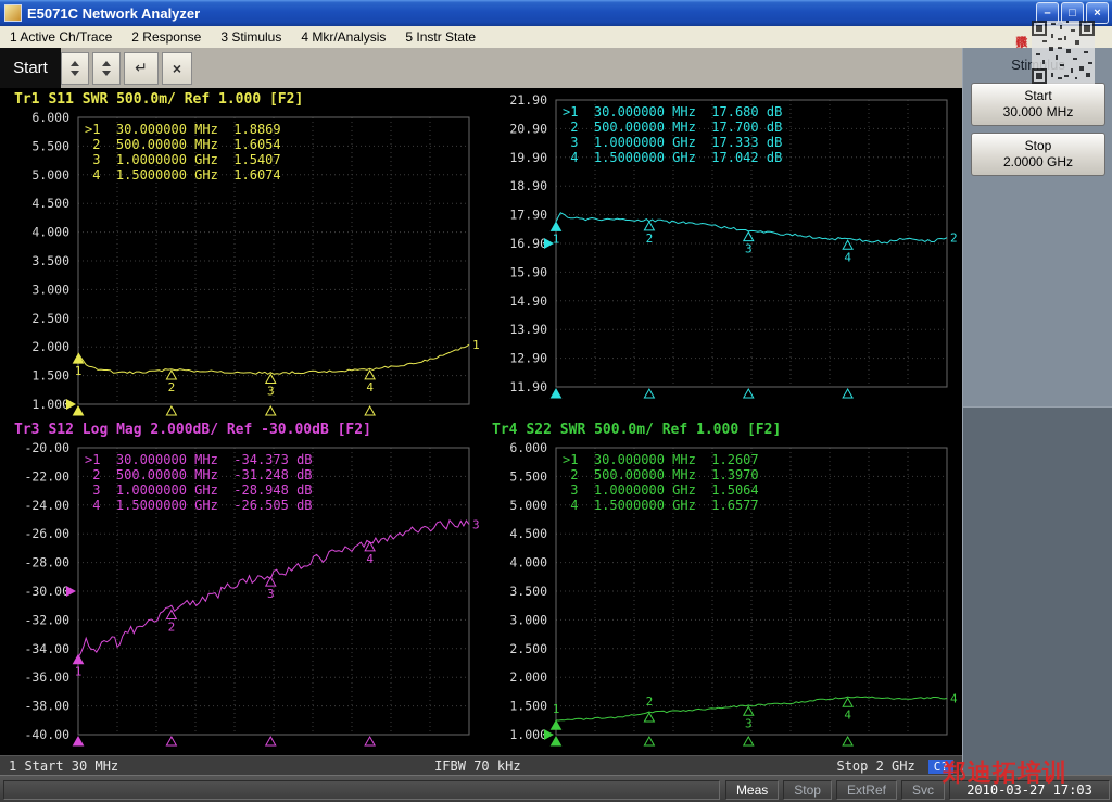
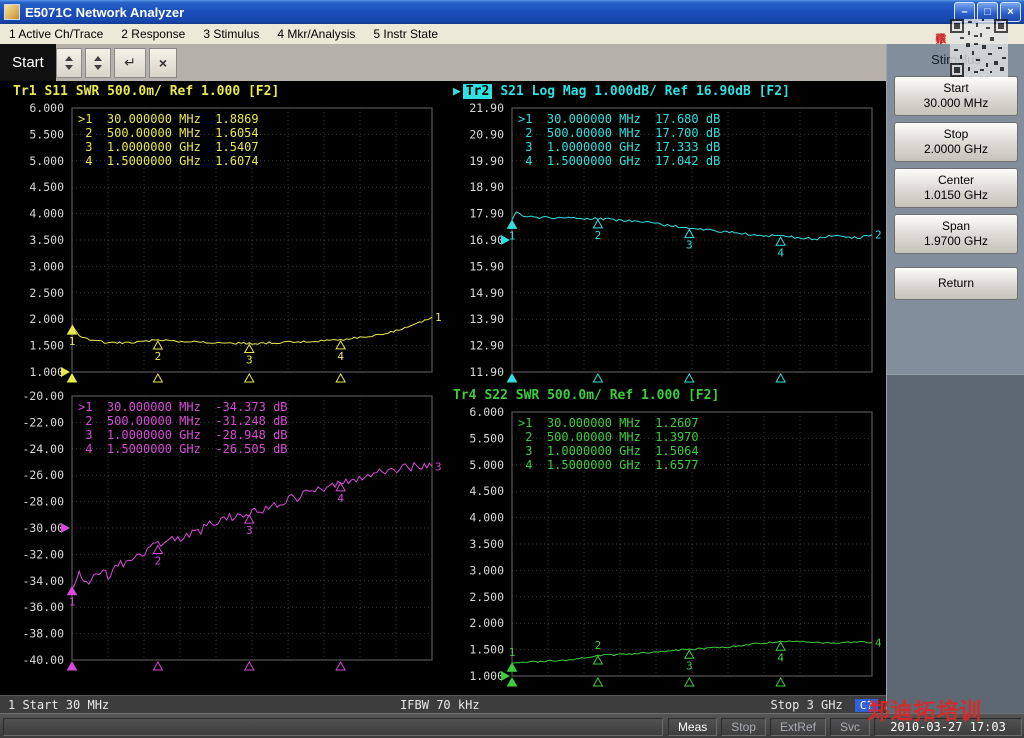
  E5071C Network Analyzer
  –
  □
  ×
  1 Active Ch/Trace
  2 Response
  3 Stimulus
  4 Mkr/Analysis
  5 Instr State
  Start
  ↵
  ×
  Stimulus
  Start
  30.000 MHz
  Stop
  2.0000 GHz
+ Center
+ 1.0150 GHz
+ Span
+ 1.9700 GHz
+ Return
  Tr1 S11 SWR 500.0m/ Ref 1.000 [F2]
  6.000
  5.500
  5.000
  4.500
  4.000
  3.500
  3.000
  2.500
  2.000
  1.500
  1.000
  1
  2
  3
  4
  1
  >1 30.000000 MHz 1.8869
  2 500.00000 MHz 1.6054
  3 1.0000000 GHz 1.5407
  4 1.5000000 GHz 1.6074
+ ▶ Tr2 S21 Log Mag 1.000dB/ Ref 16.90dB [F2]
  21.90
  20.90
  19.90
  18.90
  17.90
  16.90
  15.90
  14.90
  13.90
  12.90
  11.90
  1
  2
  3
  4
  2
  >1 30.000000 MHz 17.680 dB
  2 500.00000 MHz 17.700 dB
  3 1.0000000 GHz 17.333 dB
  4 1.5000000 GHz 17.042 dB
- Tr3 S12 Log Mag 2.000dB/ Ref -30.00dB [F2]
  -20.00
  -22.00
  -24.00
  -26.00
  -28.00
  -30.00
  -32.00
  -34.00
  -36.00
  -38.00
  -40.00
  1
  2
  3
  4
  3
  >1 30.000000 MHz -34.373 dB
  2 500.00000 MHz -31.248 dB
  3 1.0000000 GHz -28.948 dB
  4 1.5000000 GHz -26.505 dB
  Tr4 S22 SWR 500.0m/ Ref 1.000 [F2]
  6.000
  5.500
  5.000
  4.500
  4.000
  3.500
  3.000
  2.500
  2.000
  1.500
  1.000
  1
  2
  3
  4
  4
  >1 30.000000 MHz 1.2607
  2 500.00000 MHz 1.3970
  3 1.0000000 GHz 1.5064
  4 1.5000000 GHz 1.6577
  1 Start 30 MHz
  IFBW 70 kHz
- Stop 2 GHz
+ Stop 3 GHz
  C?
  Meas
  Stop
  ExtRef
  Svc
  2010-03-27 17:03
  郑迪拓培训
